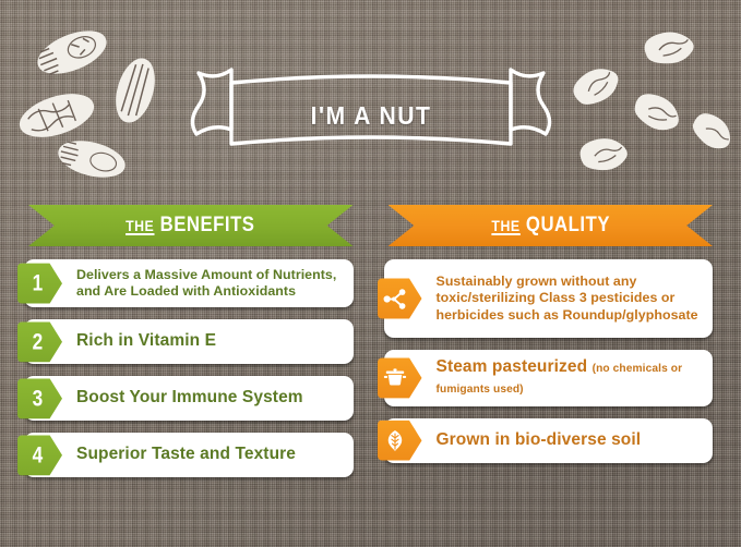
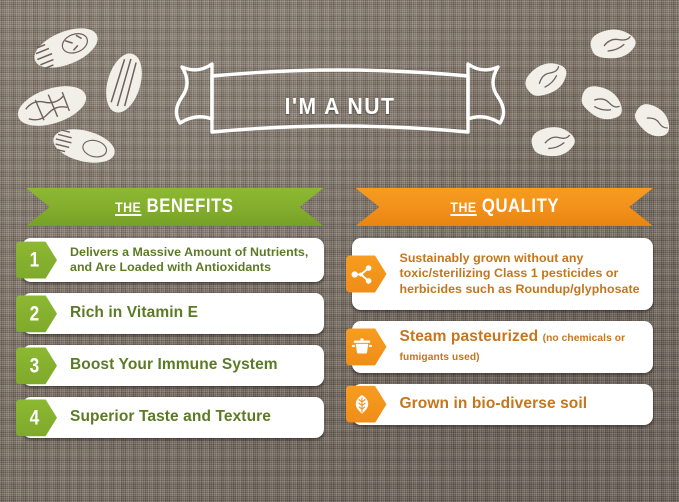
  I'M A NUT
  THE
  BENEFITS
  1
  Delivers a Massive Amount of Nutrients, and Are Loaded with Antioxidants
  2
  Rich in Vitamin E
  3
  Boost Your Immune System
  4
  Superior Taste and Texture
  THE
  QUALITY
- Sustainably grown without any toxic/sterilizing Class 3 pesticides or herbicides such as Roundup/glyphosate
+ Sustainably grown without any toxic/sterilizing Class 1 pesticides or herbicides such as Roundup/glyphosate
  Steam pasteurized (no chemicals or fumigants used)
  Grown in bio-diverse soil
